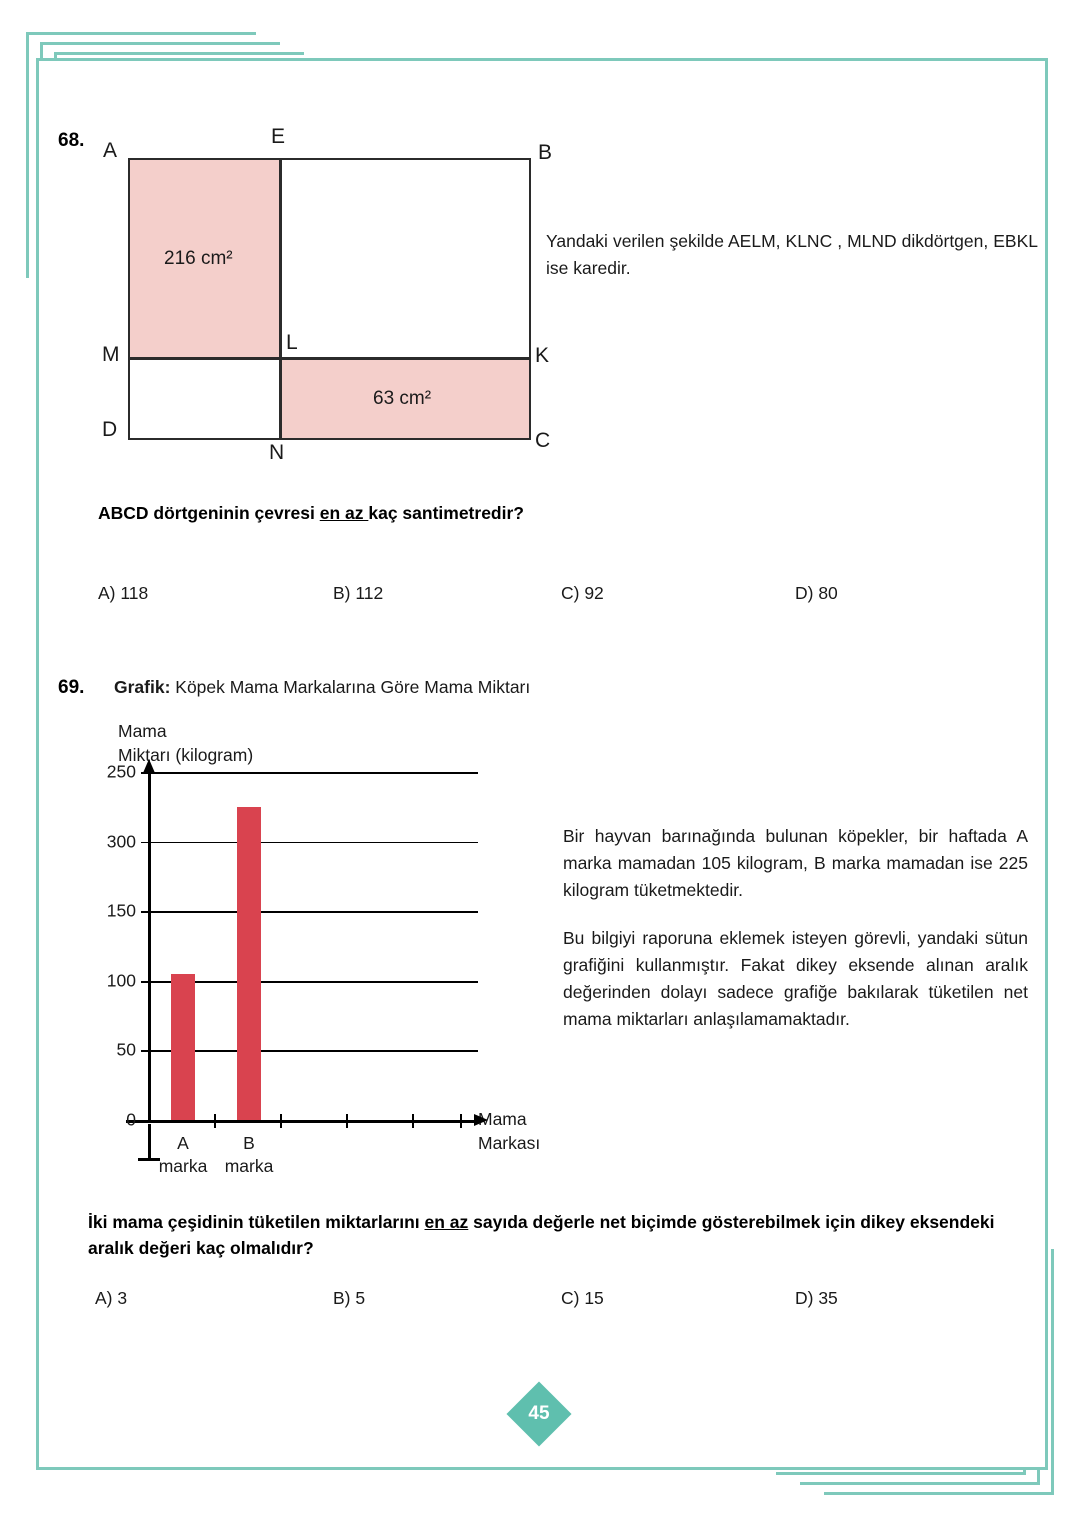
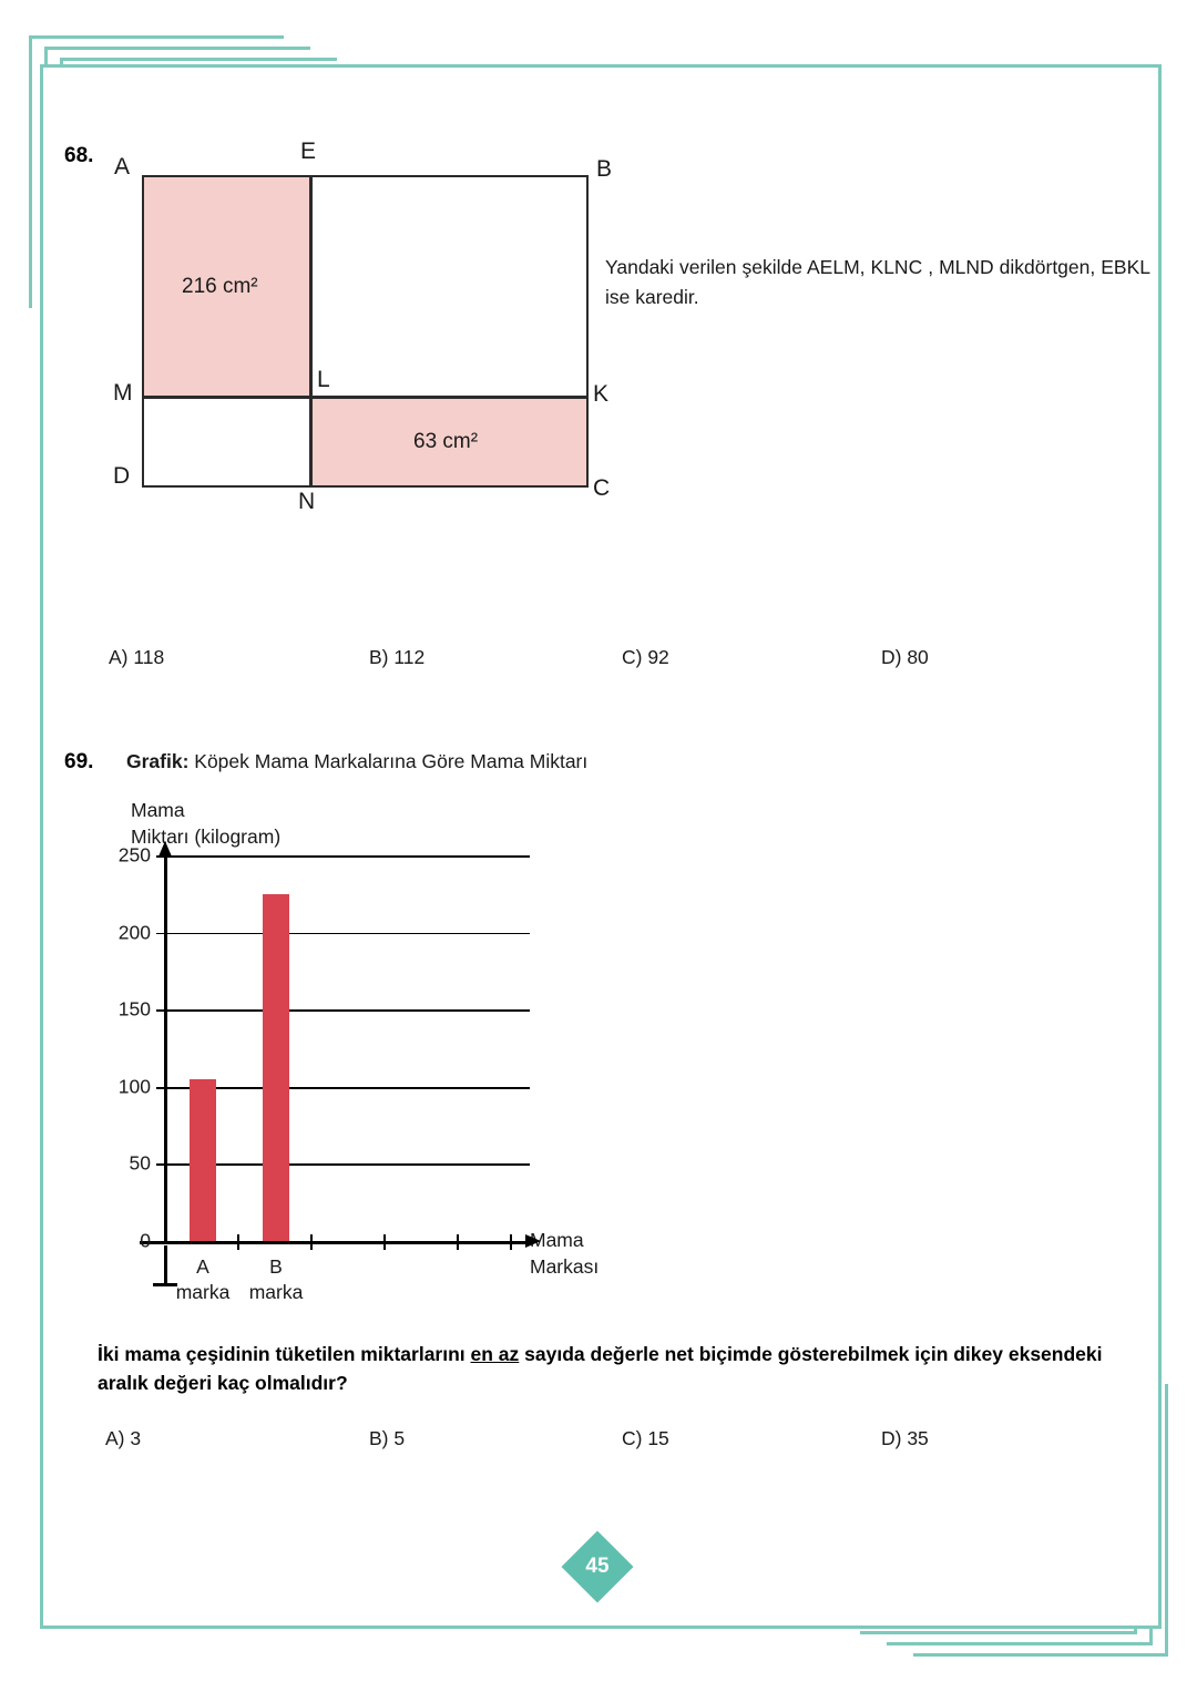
  68.
  216 cm²
  63 cm²
  A
  E
  B
  M
  L
  K
  D
  N
  C
  Yandaki verilen şekilde AELM, KLNC , MLND dikdörtgen, EBKL ise karedir.
- ABCD dörtgeninin çevresi en az kaç santimetredir?
  A) 118
  B) 112
  C) 92
  D) 80
  69.
  Grafik: Köpek Mama Markalarına Göre Mama Miktarı
  Mama
  Miktarı (kilogram)
  Mama
  Markası
  250
- 300
+ 200
  150
  100
  50
  0
  A
  marka
  B
  marka
- Bir hayvan barınağında bulunan köpekler, bir haftada A marka mamadan 105 kilogram, B marka mamadan ise 225 kilogram tüketmektedir.
- Bu bilgiyi raporuna eklemek isteyen görevli, yandaki sütun grafiğini kullanmıştır. Fakat dikey eksende alınan aralık değerinden dolayı sadece grafiğe bakılarak tüketilen net mama miktarları anlaşılamamaktadır.
  İki mama çeşidinin tüketilen miktarlarını en az sayıda değerle net biçimde gösterebilmek için dikey eksendeki aralık değeri kaç olmalıdır?
  A) 3
  B) 5
  C) 15
  D) 35
